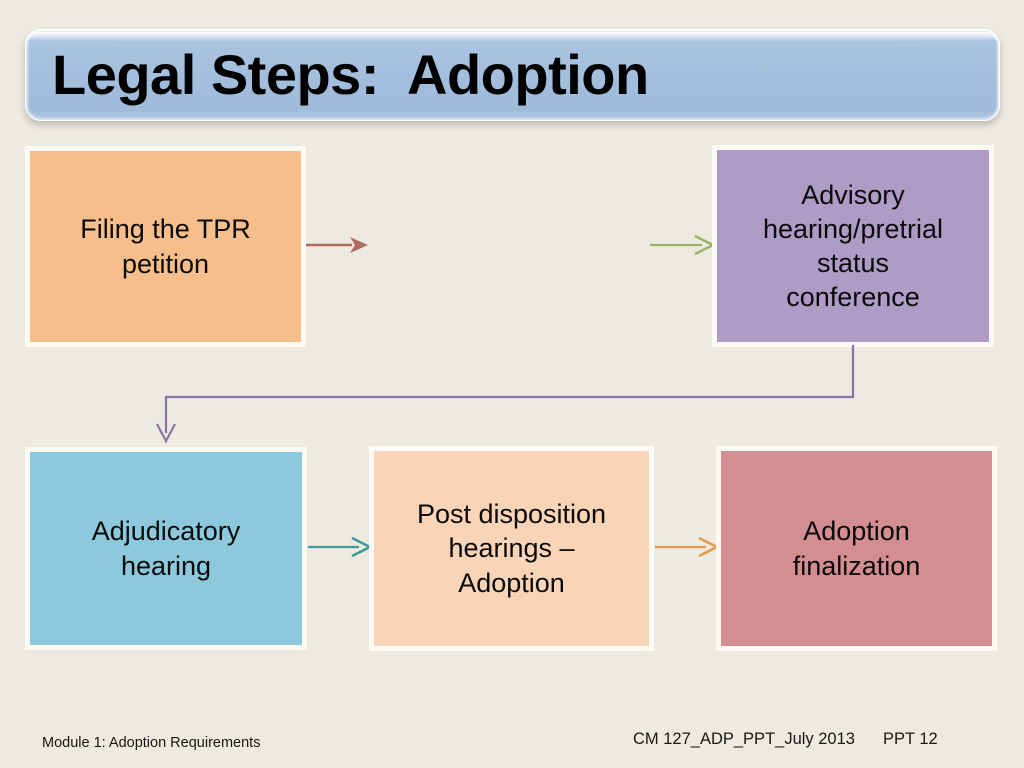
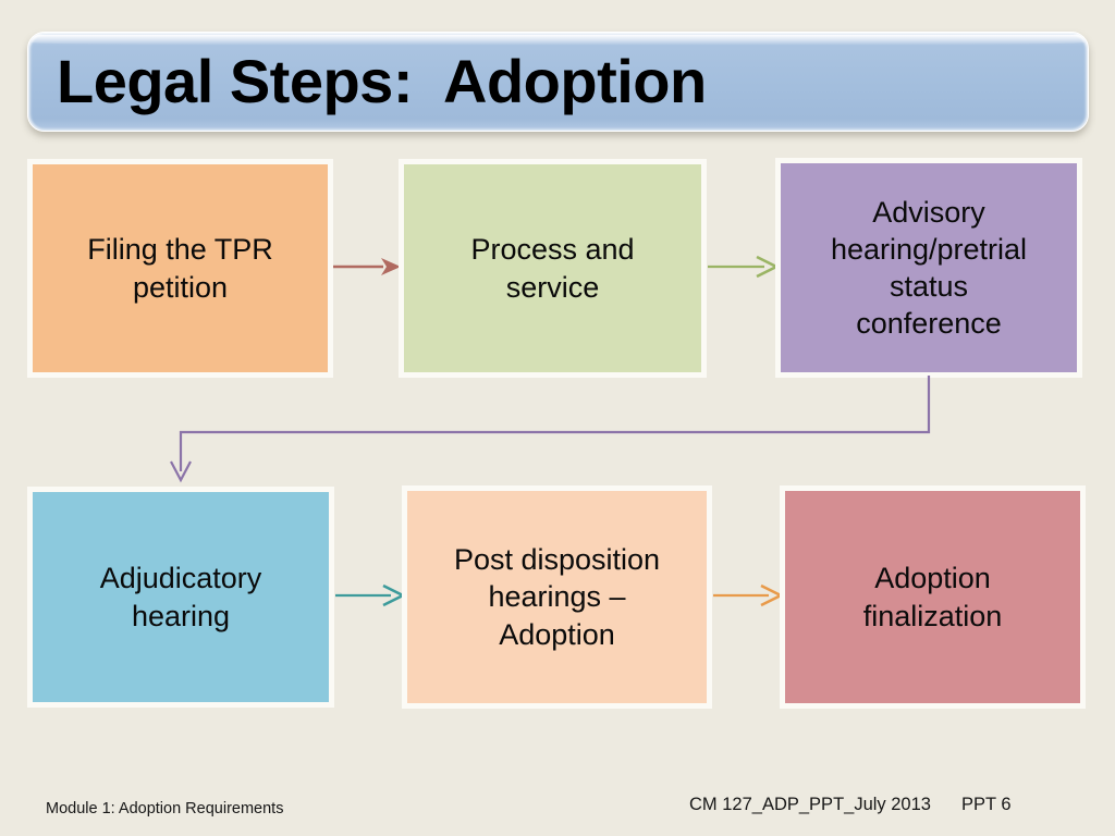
  Legal Steps: Adoption
  Filing the TPR
  petition
+ Process and
+ service
  Advisory
  hearing/pretrial
  status
  conference
  Adjudicatory
  hearing
  Post disposition
  hearings –
  Adoption
  Adoption
  finalization
  Module 1: Adoption Requirements
- CM 127_ADP_PPT_July 2013 PPT 12
+ CM 127_ADP_PPT_July 2013 PPT 6
